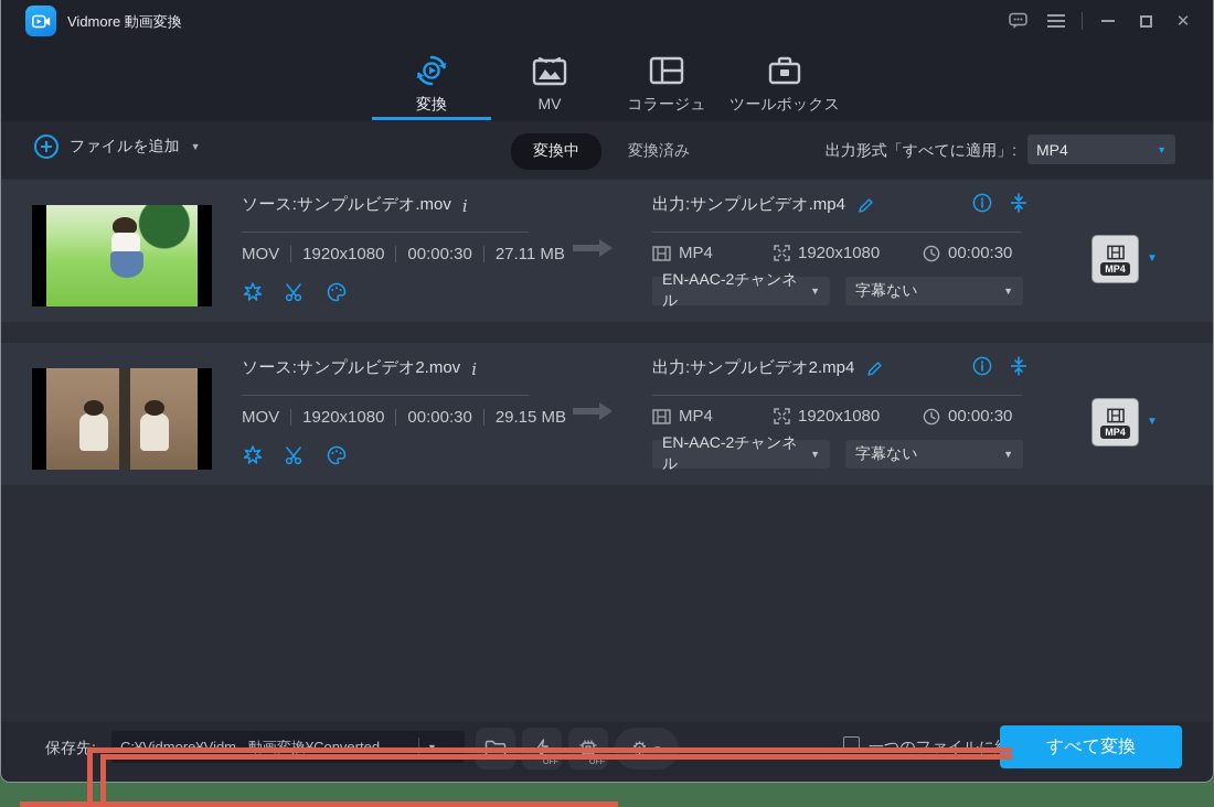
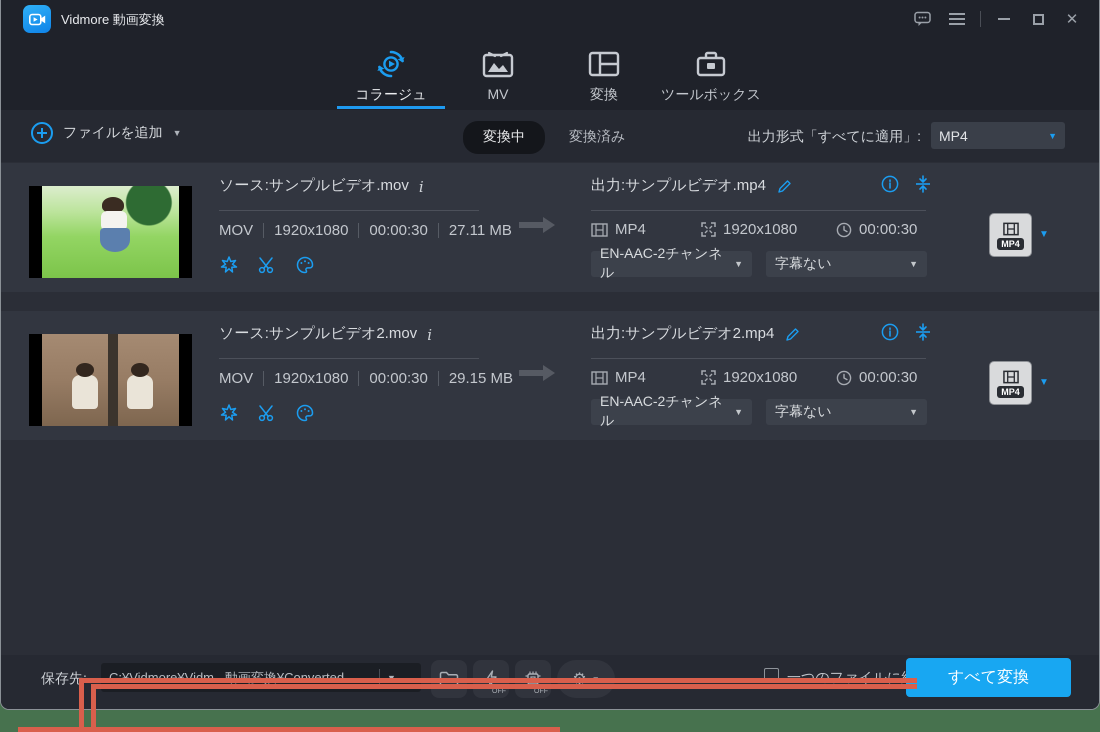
  Vidmore 動画変換
  ✕
- 変換
+ コラージュ
  MV
- コラージュ
+ 変換
  ツールボックス
  ファイルを追加
  ▼
  変換中
  変換済み
  出力形式「すべてに適用」:
  MP4
  ▼
  ソース:サンプルビデオ.mov
  i
  MOV
  1920x1080
  00:00:30
  27.11 MB
  出力:サンプルビデオ.mp4
  MP4
  1920x1080
  00:00:30
  EN-AAC-2チャンネル
  ▼
  字幕ない
  ▼
  MP4
  ▼
  ソース:サンプルビデオ2.mov
  i
  MOV
  1920x1080
  00:00:30
  29.15 MB
  出力:サンプルビデオ2.mp4
  MP4
  1920x1080
  00:00:30
  EN-AAC-2チャンネル
  ▼
  字幕ない
  ▼
  MP4
  ▼
  保存先
  C:¥Vidmore¥Vidm...動画変換¥Converted
  一つのファイルに
  すべて変換
